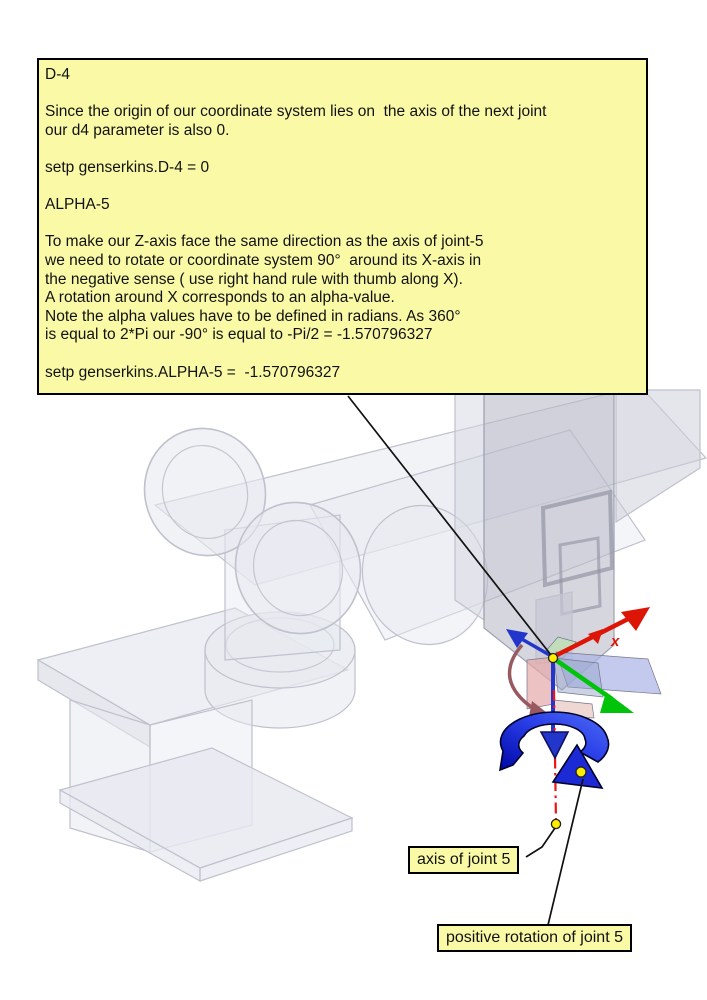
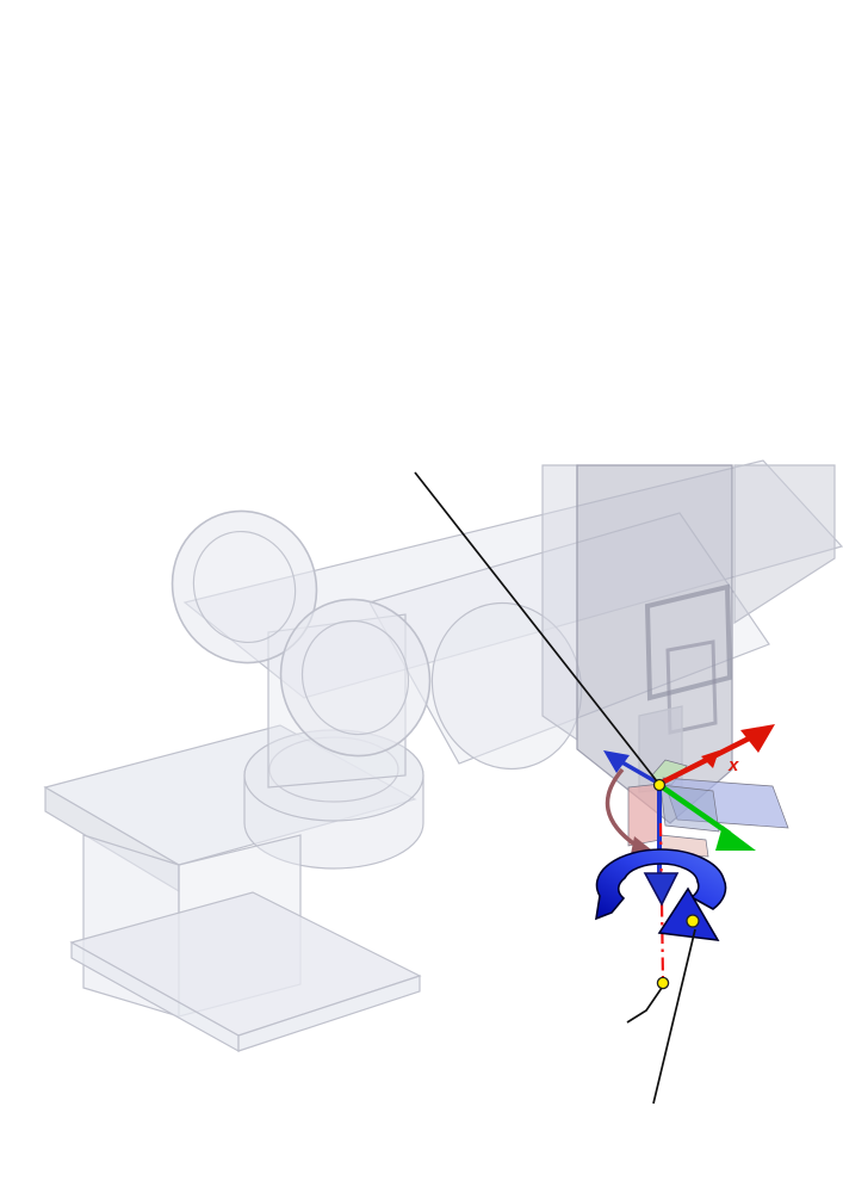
  x
- D-4
- Since the origin of our coordinate system lies on the axis of the next joint
- our d4 parameter is also 0.
- setp genserkins.D-4 = 0
- ALPHA-5
- To make our Z-axis face the same direction as the axis of joint-5
- we need to rotate or coordinate system 90° around its X-axis in
- the negative sense ( use right hand rule with thumb along X).
- A rotation around X corresponds to an alpha-value.
- Note the alpha values have to be defined in radians. As 360°
- is equal to 2*Pi our -90° is equal to -Pi/2 = -1.570796327
- setp genserkins.ALPHA-5 = -1.570796327
- axis of joint 5
- positive rotation of joint 5
